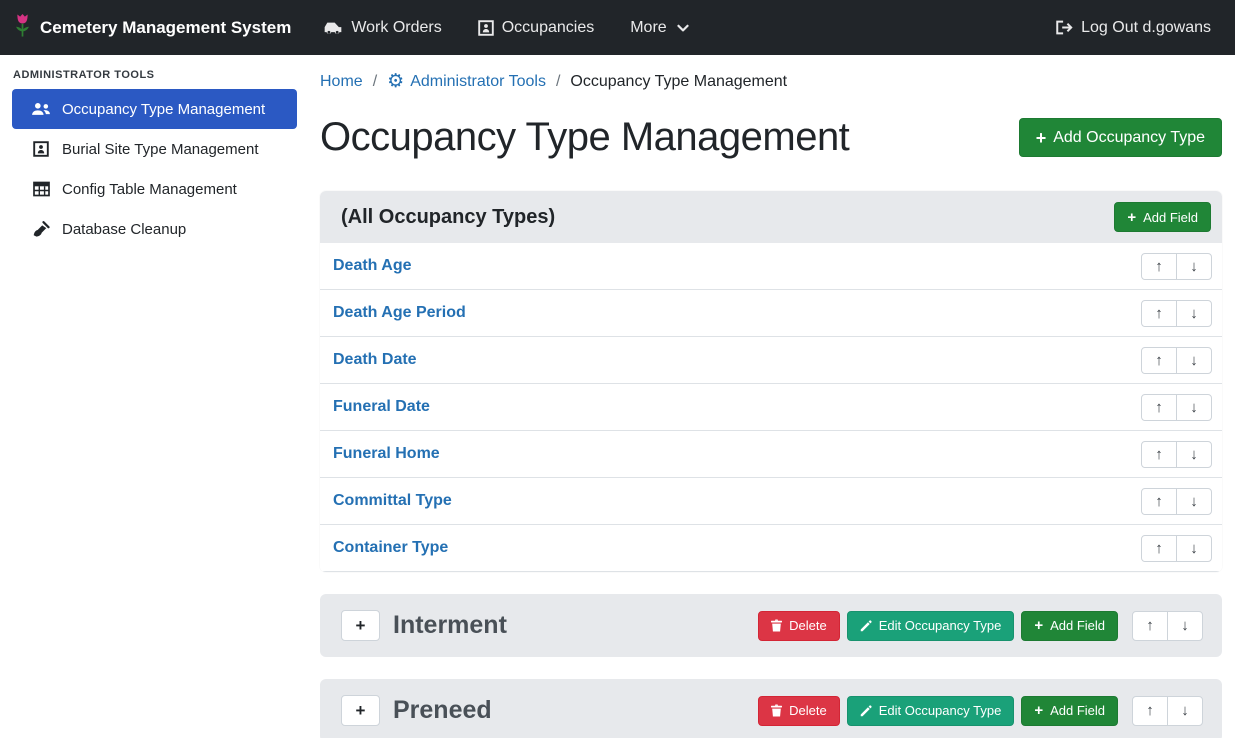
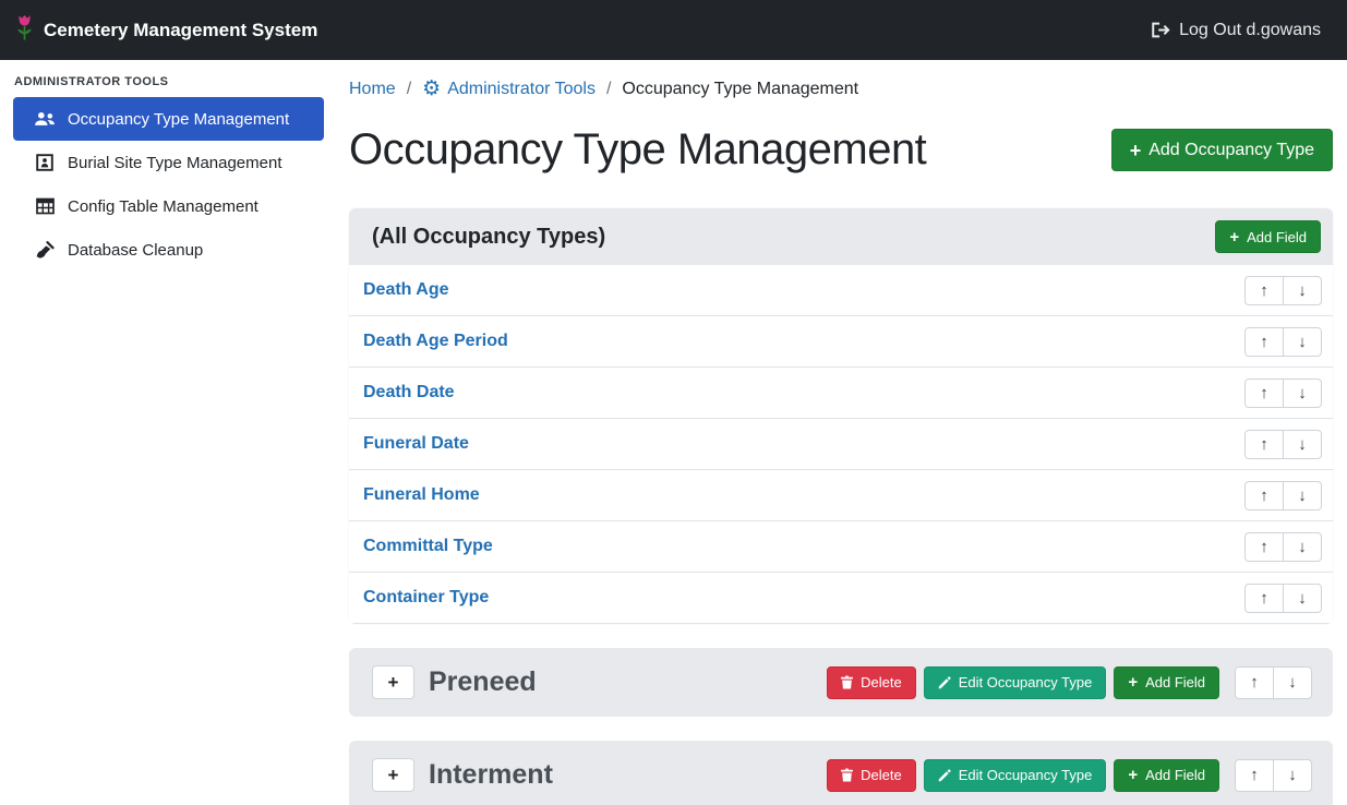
  Cemetery Management System
- Work Orders
- Occupancies
- More
  Log Out d.gowans
  ADMINISTRATOR TOOLS
  Occupancy Type Management
  Burial Site Type Management
  Config Table Management
  Database Cleanup
  Home
  /
  ⚙
  Administrator Tools
  /
  Occupancy Type Management
  Occupancy Type Management
  +
  Add Occupancy Type
  (All Occupancy Types)
  +
  Add Field
  Death Age
  ↑
  ↓
  Death Age Period
  ↑
  ↓
  Death Date
  ↑
  ↓
  Funeral Date
  ↑
  ↓
  Funeral Home
  ↑
  ↓
  Committal Type
  ↑
  ↓
  Container Type
  ↑
  ↓
  +
- Interment
+ Preneed
  Delete
  Edit Occupancy Type
  +
  Add Field
  ↑
  ↓
  +
- Preneed
+ Interment
  Delete
  Edit Occupancy Type
  +
  Add Field
  ↑
  ↓
